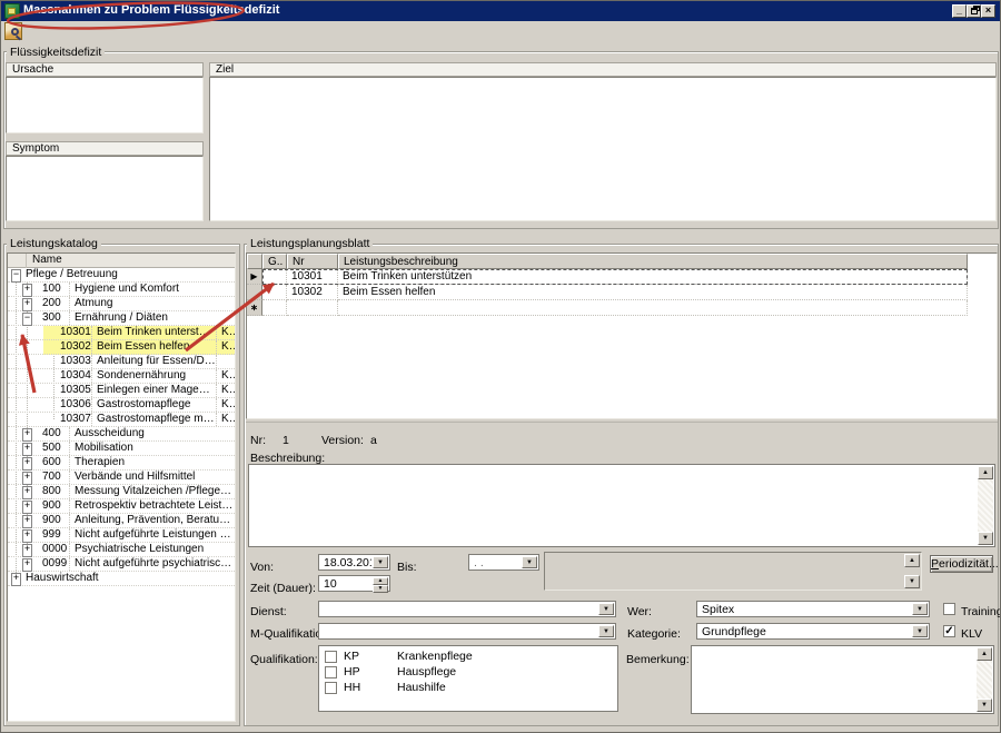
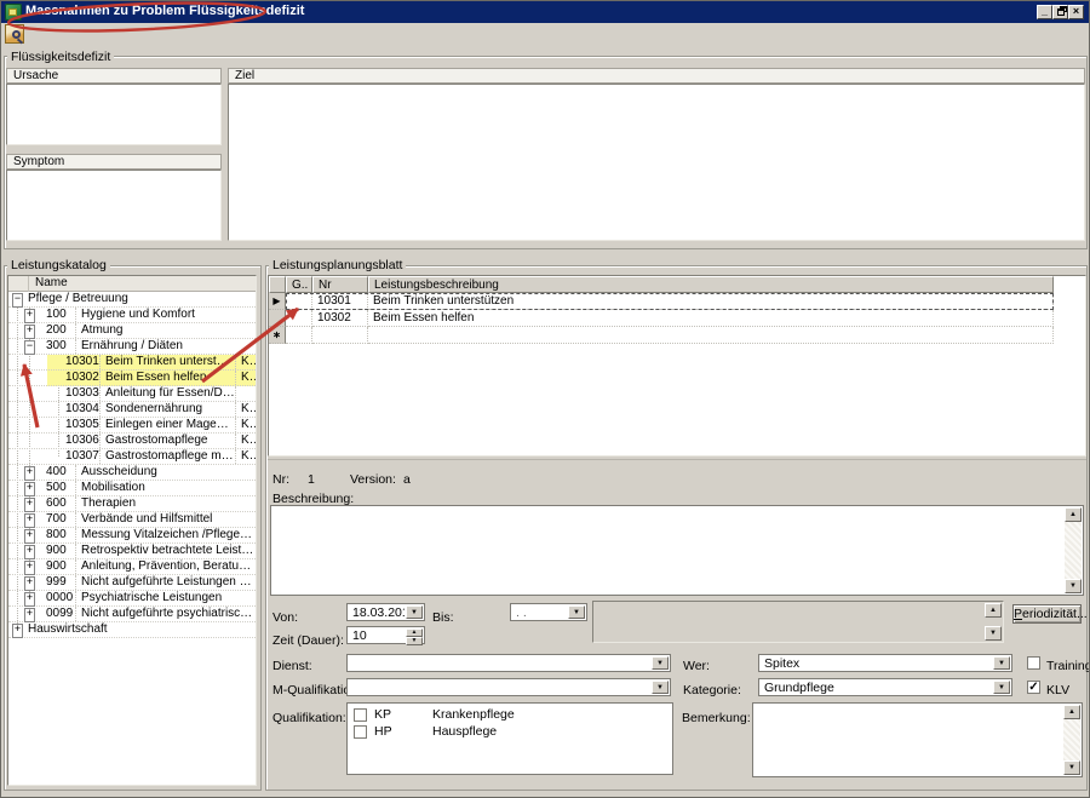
  Maahmen zu Problem Flüssigkeitsdefizit
  _
  ×
  Flüssigkeitsdefizit
  Ursache
  Ziel
  Symptom
  Leistungskatalog
  Name
  −
  Pflege / Betreuung
  +
  100
  Hygiene und Komfort
  +
  200
  Atmung
  −
  300
  Ernährung / Diäten
  10301
  Beim Trinken unterstüte
  10302
  Beim Essen helfen
  10303
  Anleitung für Essen/Diät
  10304
  Sondenernährung
  10305
  Einlegen einer Magenso
  10306
  Gastrostomapflege
  10307
  Gastrostomapflege mit K
  +
  400
  Ausscheidung
  +
  500
  Mobilisation
  +
  600
  Therapien
  +
  700
  Verbände und Hilfsmittel
  +
  800
  Messung Vitalzeichen /Pflegeha
  +
  900
  Retrospektiv betrachtete Leistun
  +
  900
  Anleitung, Prävention, Beratung,
  +
  999
  Nicht aufgeführte Leistungen Pfl
  +
  0000
  Psychiatrische Leistungen
  +
  0099
  Nicht aufgeführte psychiatrische
  +
  Hauswirtschaft
  Leistungsplanungsblatt
  G..
  Nr
  Leistungsbeschreibung
  ▶
  10301
  Beim Trinken unterstützen
  10302
  Beim Essen helfen
  ∗
  Nr:
  1
  Version:
  a
  Beschreibung:
  Von:
  18.03.20
  Bis:
  . .
  Periodizität...
  Zeit (Dauer):
  10
  Dienst:
  Wer:
  Spitex
  Training
  M-Qualifikati
  Kategorie:
  Grundpflege
  ✓
  KLV
  Qualifikation:
  KP
  Krankenpflege
  HP
  Hauspflege
- HH
- Haushilfe
  Bemerkung:
